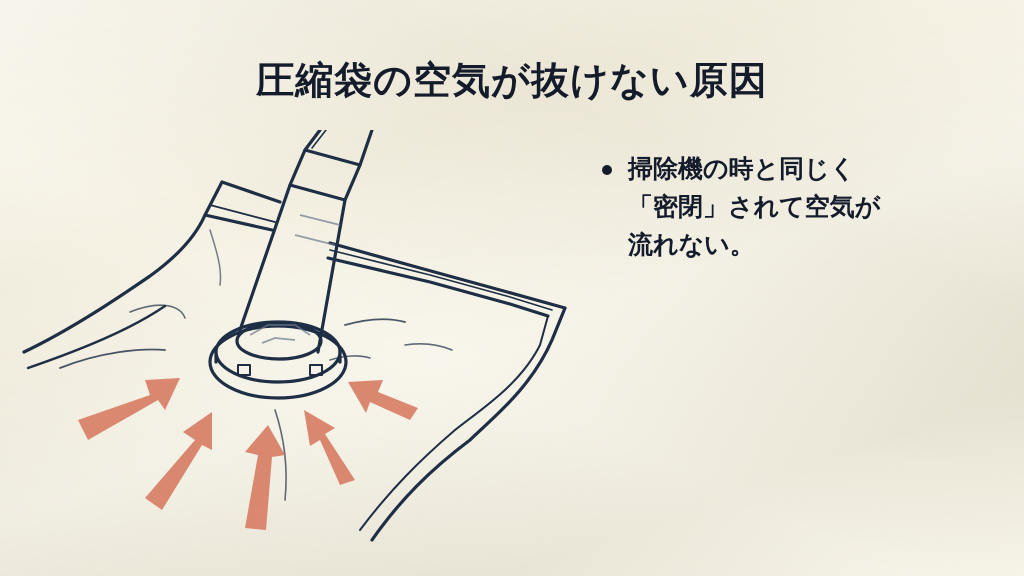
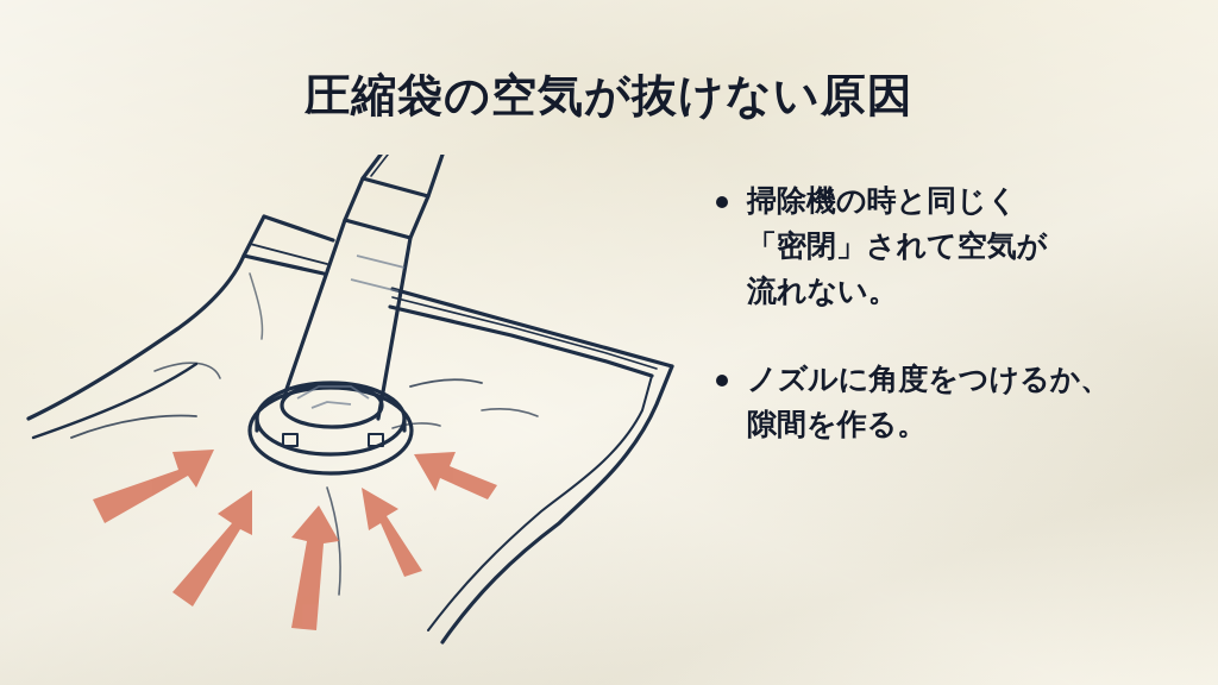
  圧縮袋の空気が抜けない原因
  掃除機の時と同じく
  「密閉」されて空気が
  流れない。
+ ノズルに角度をつけるか、
+ 隙間を作る。
